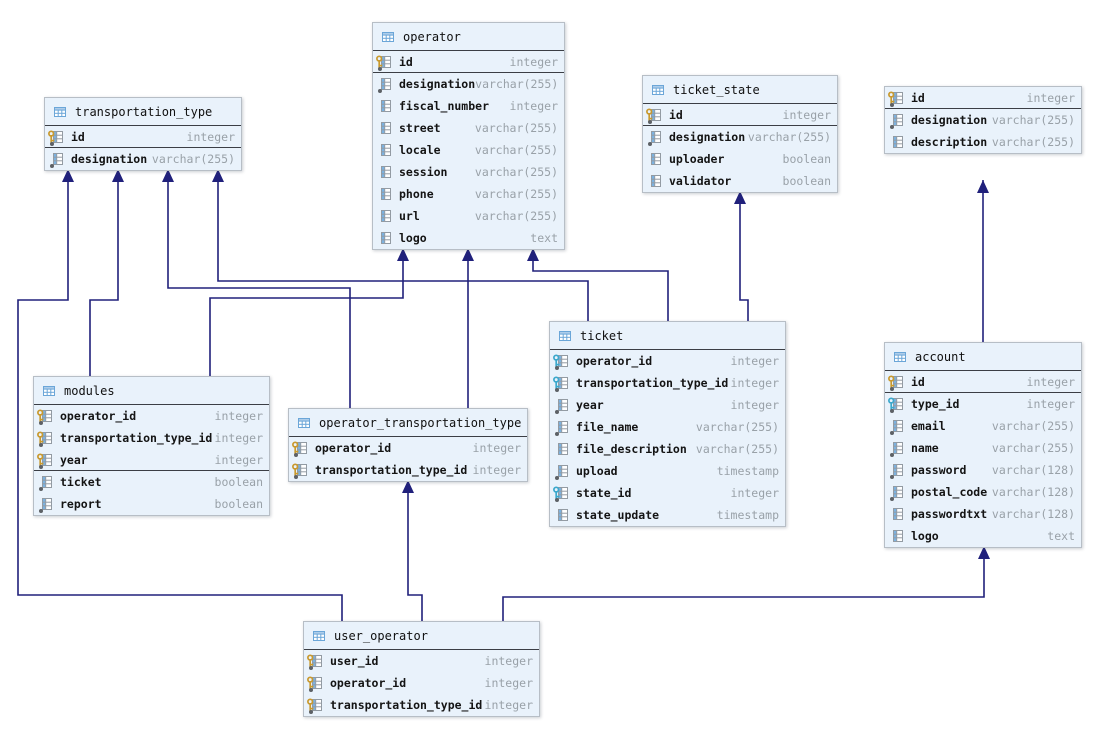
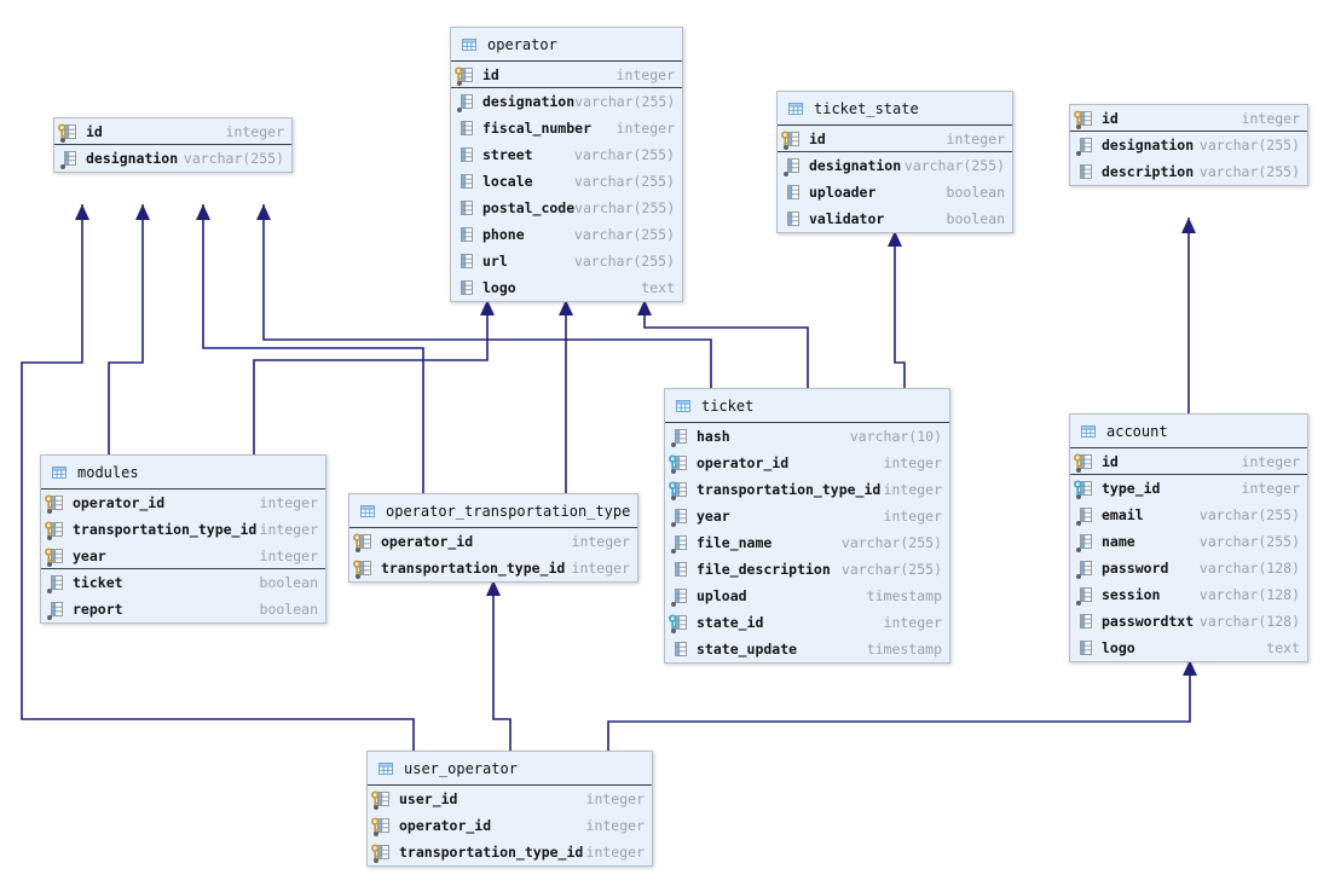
- transportation_type
  id
  integer
  designation
  varchar(255)
  operator
  id
  integer
  designation
  varchar(255)
  fiscal_number
  integer
  street
  varchar(255)
  locale
  varchar(255)
- session
+ postal_code
  varchar(255)
  phone
  varchar(255)
  url
  varchar(255)
  logo
  text
  ticket_state
  id
  integer
  designation
  varchar(255)
  uploader
  boolean
  validator
  boolean
  id
  integer
  designation
  varchar(255)
  description
  varchar(255)
  modules
  operator_id
  integer
  transportation_type_id
  integer
  year
  integer
  ticket
  boolean
  report
  boolean
  operator_transportation_type
  operator_id
  integer
  transportation_type_id
  integer
  ticket
+ hash
+ varchar(10)
  operator_id
  integer
  transportation_type_id
  integer
  year
  integer
  file_name
  varchar(255)
  file_description
  varchar(255)
  upload
  timestamp
  state_id
  integer
  state_update
  timestamp
  account
  id
  integer
  type_id
  integer
  email
  varchar(255)
  name
  varchar(255)
  password
  varchar(128)
- postal_code
+ session
  varchar(128)
  passwordtxt
  varchar(128)
  logo
  text
  user_operator
  user_id
  integer
  operator_id
  integer
  transportation_type_id
  integer
